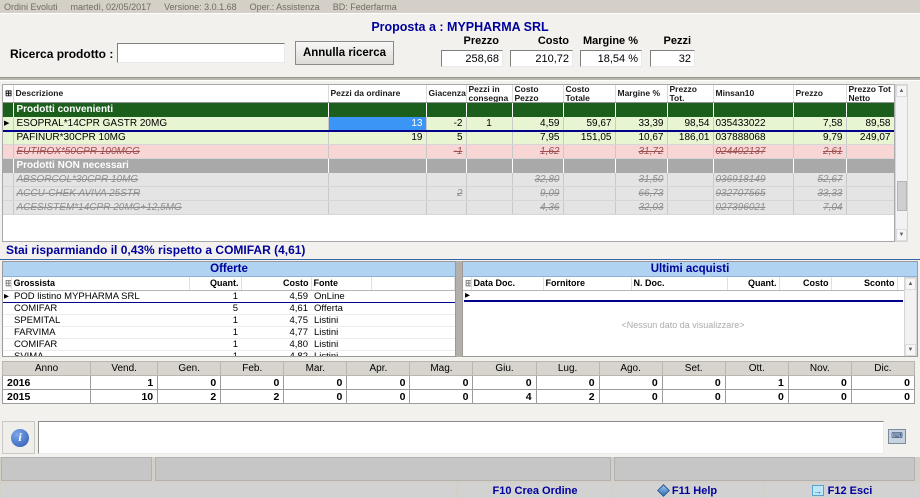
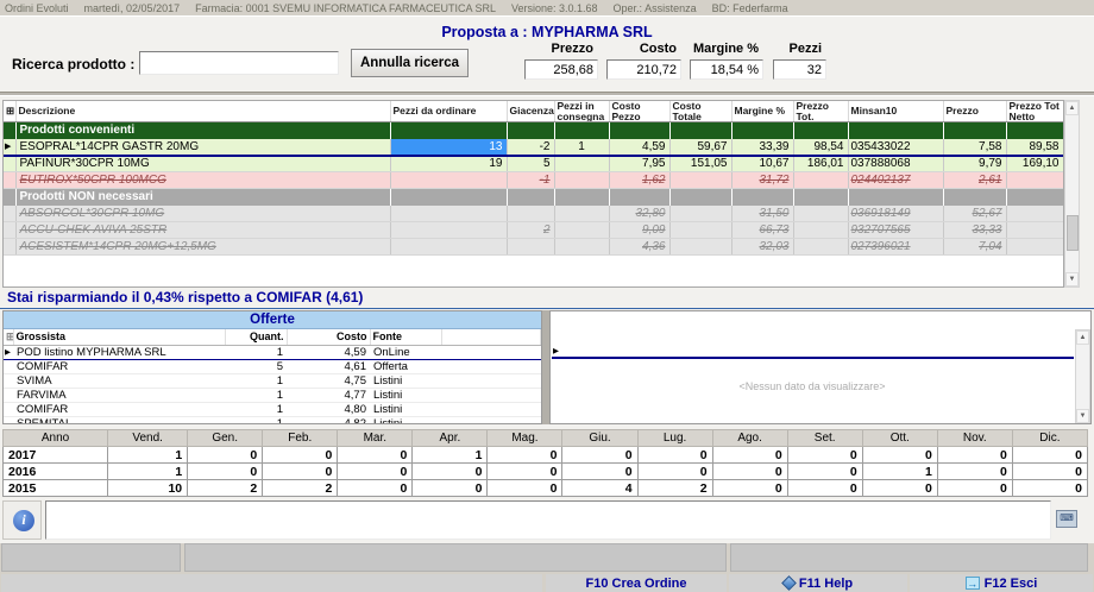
  Ordini Evoluti
  martedì, 02/05/2017
+ Farmacia: 0001 SVEMU INFORMATICA FARMACEUTICA SRL
  Versione: 3.0.1.68
  Oper.: Assistenza
  BD: Federfarma
  Proposta a : MYPHARMA SRL
  Ricerca prodotto :
  Annulla ricerca
  Prezzo
  258,68
  Costo
  210,72
  Margine %
  18,54 %
  Pezzi
  32
  ⊞	Descrizione	Pezzi da ordinare	Giacenza	Pezzi in consegna	Costo Pezzo	Costo Totale	Margine %	Prezzo Tot.	Minsan10	Prezzo	Prezzo Tot Netto
  	Prodotti convenienti
  	ESOPRAL*14CPR GASTR 20MG	13	-2	1	4,59	59,67	33,39	98,54	035433022	7,58	89,58
- 	PAFINUR*30CPR 10MG	19	5		7,95	151,05	10,67	186,01	037888068	9,79	249,07
+ 	PAFINUR*30CPR 10MG	19	5		7,95	151,05	10,67	186,01	037888068	9,79	169,10
  	EUTIROX*50CPR 100MCG		-1		1,62		31,72		024402137	2,61
  	Prodotti NON necessari
  	ABSORCOL*30CPR 10MG				32,80		31,50		036918149	52,67
  	ACCU-CHEK AVIVA 25STR		2		9,09		66,73		932707565	33,33
  	ACESISTEM*14CPR 20MG+12,5MG				4,36		32,03		027396021	7,04
  Stai risparmiando il 0,43% rispetto a COMIFAR (4,61)
  Offerte
  ⊞	Grossista	Quant.	Costo	Fonte
  	POD listino MYPHARMA SRL	1	4,59	OnLine
  	COMIFAR	5	4,61	Offerta
- 	SPEMITAL	1	4,75	Listini
+ 	SVIMA	1	4,75	Listini
  	FARVIMA	1	4,77	Listini
  	COMIFAR	1	4,80	Listini
- 	SVIMA	1	4,82	Listini
+ 	SPEMITAL	1	4,82	Listini
- Ultimi acquisti
- ⊞	Data Doc.	Fornitore	N. Doc.	Quant.	Costo	Sconto
  <Nessun dato da visualizzare>
  Anno	Vend.	Gen.	Feb.	Mar.	Apr.	Mag.	Giu.	Lug.	Ago.	Set.	Ott.	Nov.	Dic.
+ 2017	1	0	0	0	1	0	0	0	0	0	0	0	0
  2016	1	0	0	0	0	0	0	0	0	0	1	0	0
  2015	10	2	2	0	0	0	4	2	0	0	0	0	0
  i
  ⌨
  F10 Crea Ordine
  F11 Help
  →
  F12 Esci
